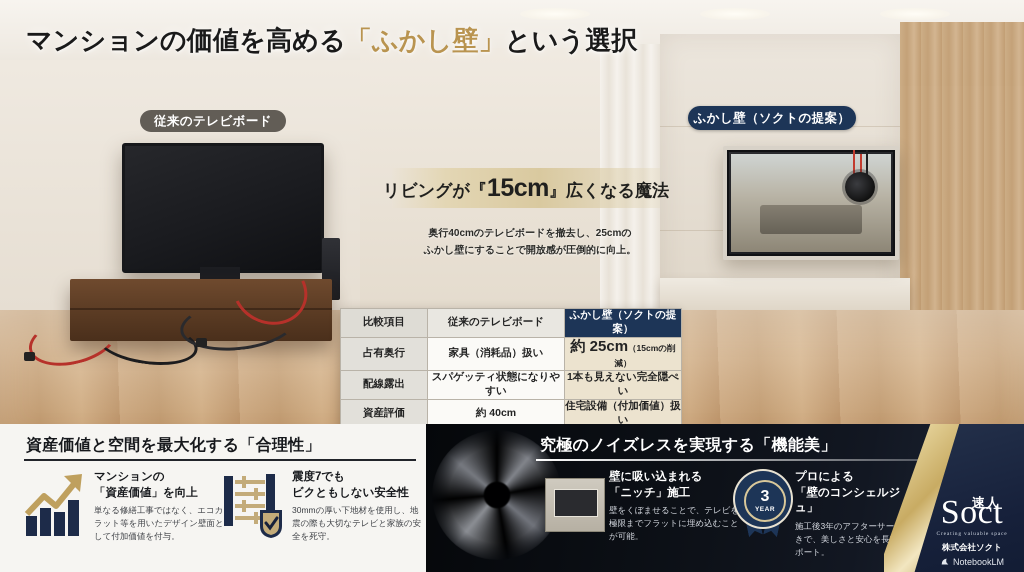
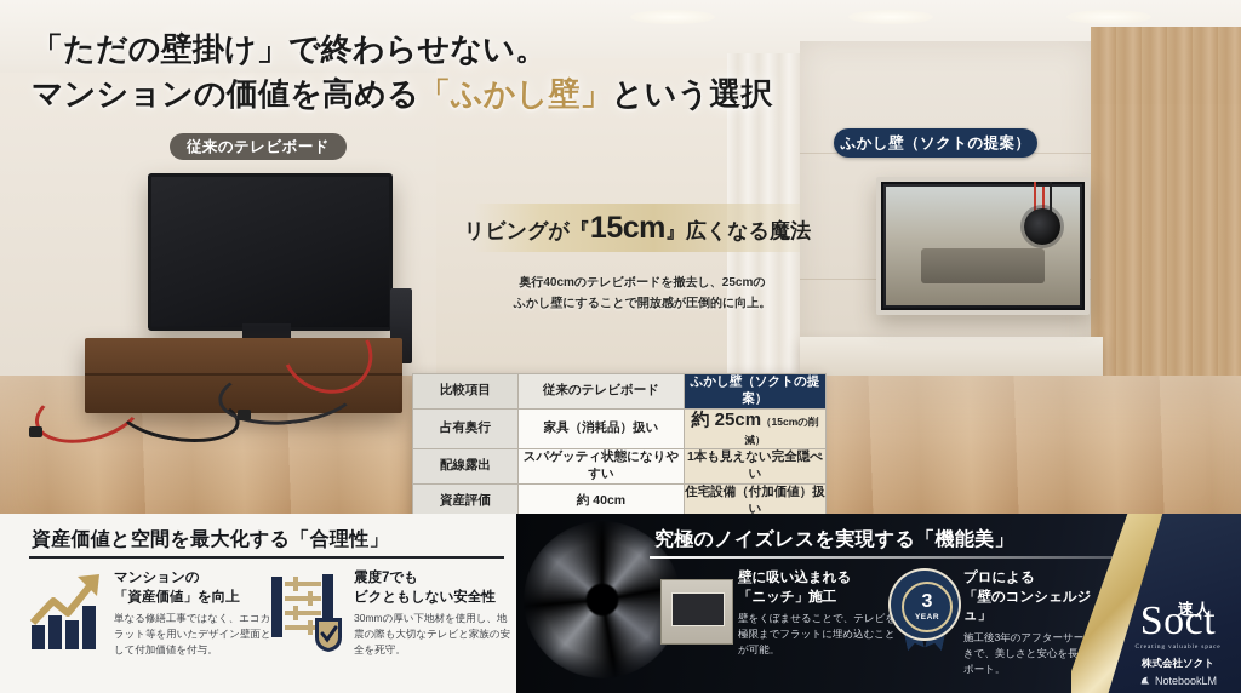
+ 「ただの壁掛け」で終わらせない。
  マンションの価値を高める「ふかし壁」という選択
  従来のテレビボード
  ふかし壁（ソクトの提案）
  リビングが『15cm』広くなる魔法
  奥行40cmのテレビボードを撤去し、25cmの
  ふかし壁にすることで開放感が圧倒的に向上。
  比較項目	従来のテレビボード	ふかし壁（ソクトの提案）
  占有奥行	家具（消耗品）扱い	約 25cm（15cmの削減）
  配線露出	スパゲッティ状態になりやすい	1本も見えない完全隠ぺい
  資産評価	約 40cm	住宅設備（付加価値）扱い
  資産価値と空間を最大化する「合理性」
  究極のノイズレスを実現する「機能美」
  マンションの
  「資産価値」を向上
  単なる修繕工事ではなく、エコカラット等を用いたデザイン壁面として付加価値を付与。
  震度7でも
  ビクともしない安全性
  30mmの厚い下地材を使用し、地震の際も大切なテレビと家族の安全を死守。
  壁に吸い込まれる
  「ニッチ」施工
  壁をくぼませることで、テレビを極限までフラットに埋め込むことが可能。
  3
  プロによる
  「壁のコンシェルュ」
  施工後3年のアフターサきで、美しさと安心をポート。
  速人
  Soct
  株式会社ソクト
  NotebookLM
